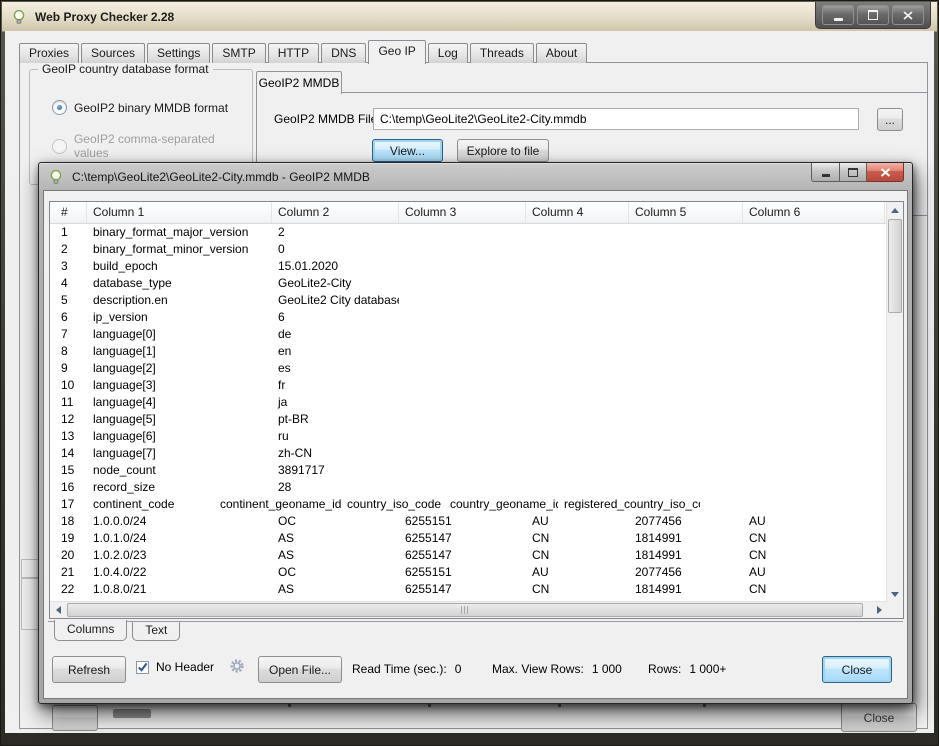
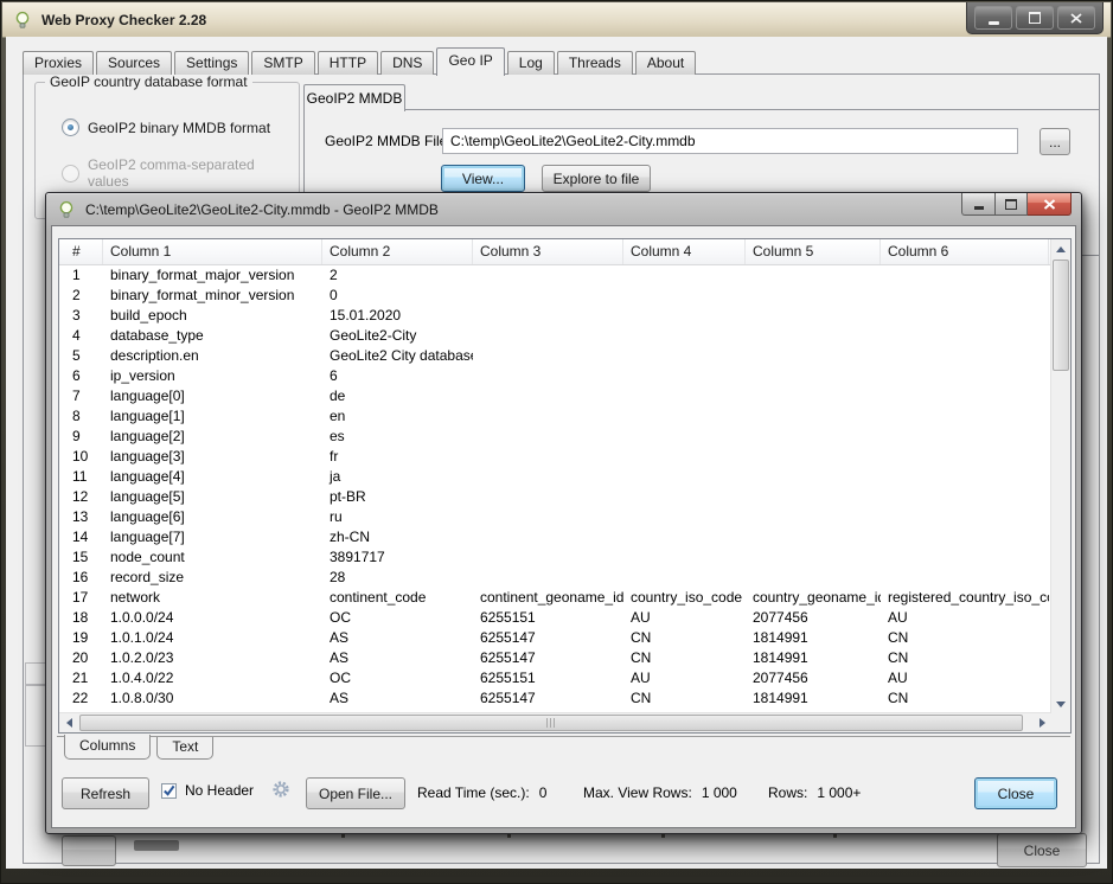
  Web Proxy Checker 2.28
  Proxies
  Sources
  Settings
  SMTP
  HTTP
  DNS
  Geo IP
  Log
  Threads
  About
  GeoIP country database format
  GeoIP2 binary MMDB format
  GeoIP2 comma-separated values
  GeoIP2 MMDB
  GeoIP2 MMDB Fil
  C:\temp\GeoLite2\GeoLite2-City.mmdb
  ...
  View...
  Explore to file
  Close
  C:\temp\GeoLite2\GeoLite2-City.mmdb - GeoIP2 MMDB
  #
  Column 1
  Column 2
  Column 3
  Column 4
  Column 5
  Column 6
  1
  binary_format_major_version
  2
  2
  binary_format_minor_version
  0
  3
  build_epoch
  15.01.2020
  4
  database_type
  GeoLite2-City
  5
  description.en
  GeoLite2 City databas
  6
  ip_version
  6
  7
  language[0]
  de
  8
  language[1]
  en
  9
  language[2]
  es
  10
  language[3]
  fr
  11
  language[4]
  ja
  12
  language[5]
  pt-BR
  13
  language[6]
  ru
  14
  language[7]
  zh-CN
  15
  node_count
  3891717
  16
  record_size
  28
  17
+ network
  continent_code
  continent_geoname_id
  country_iso_code
  country_geoname_i
  registered_country_iso_c
  18
  1.0.0.0/24
  OC
  6255151
  AU
  2077456
  AU
  19
  1.0.1.0/24
  AS
  6255147
  CN
  1814991
  CN
  20
  1.0.2.0/23
  AS
  6255147
  CN
  1814991
  CN
  21
  1.0.4.0/22
  OC
  6255151
  AU
  2077456
  AU
  22
- 1.0.8.0/21
+ 1.0.8.0/30
  AS
  6255147
  CN
  1814991
  CN
  Columns
  Text
  Refresh
  No Header
  Open File...
  Read Time (sec.): 0
  Max. View Rows: 1 000
  Rows: 1 000+
  Close
